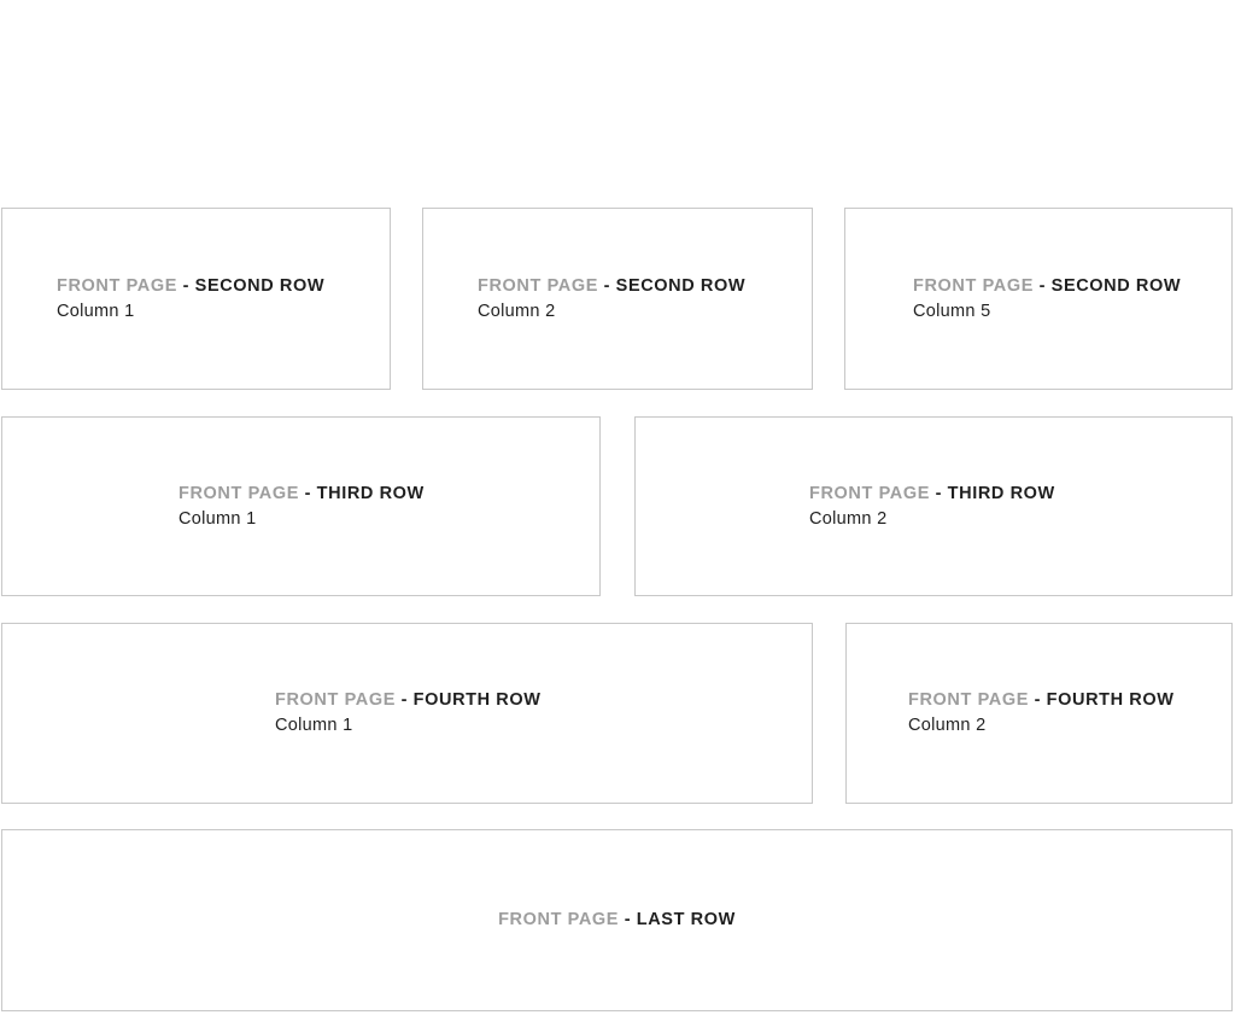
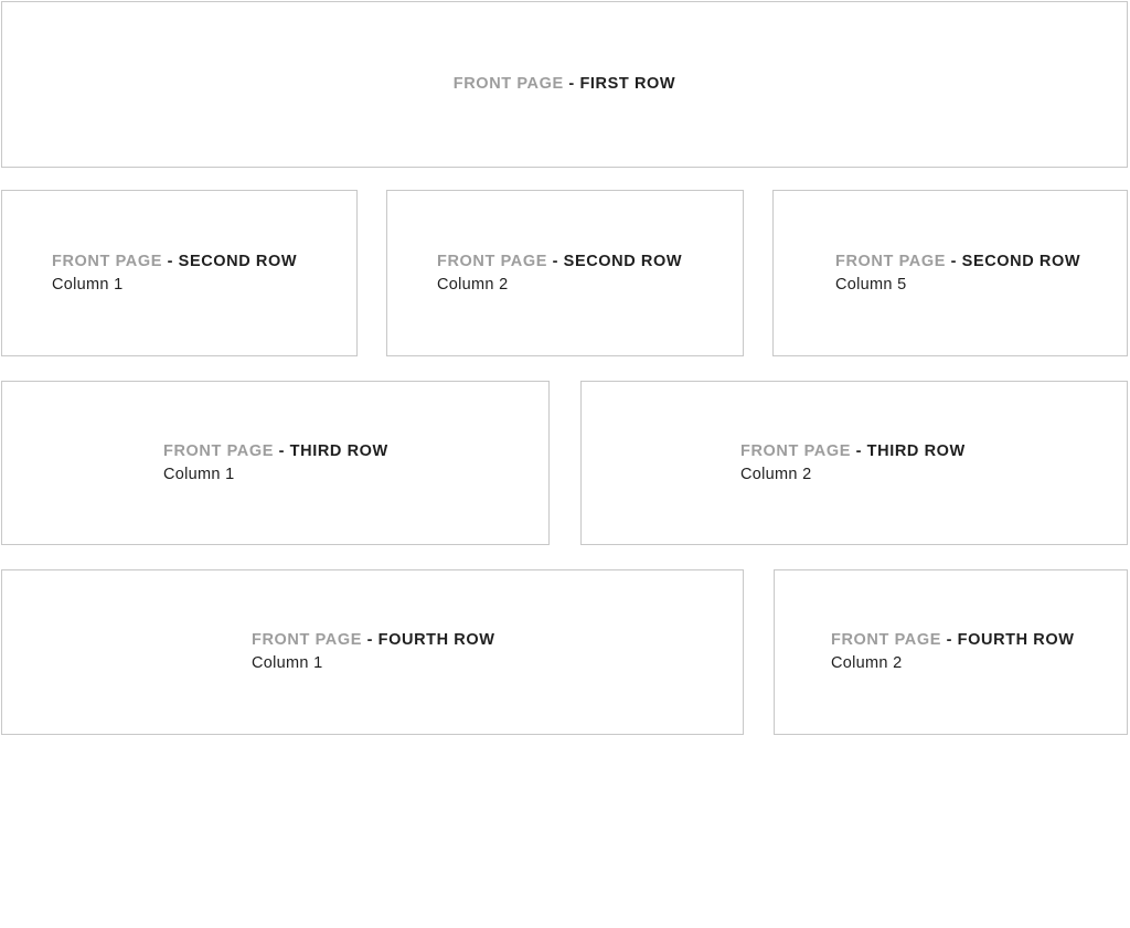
+ FRONT PAGE - FIRST ROW
  FRONT PAGE - SECOND ROW
  Column 1
  FRONT PAGE - SECOND ROW
  Column 2
  FRONT PAGE - SECOND ROW
  Column 5
  FRONT PAGE - THIRD ROW
  Column 1
  FRONT PAGE - THIRD ROW
  Column 2
  FRONT PAGE - FOURTH ROW
  Column 1
  FRONT PAGE - FOURTH ROW
  Column 2
- FRONT PAGE - LAST ROW
